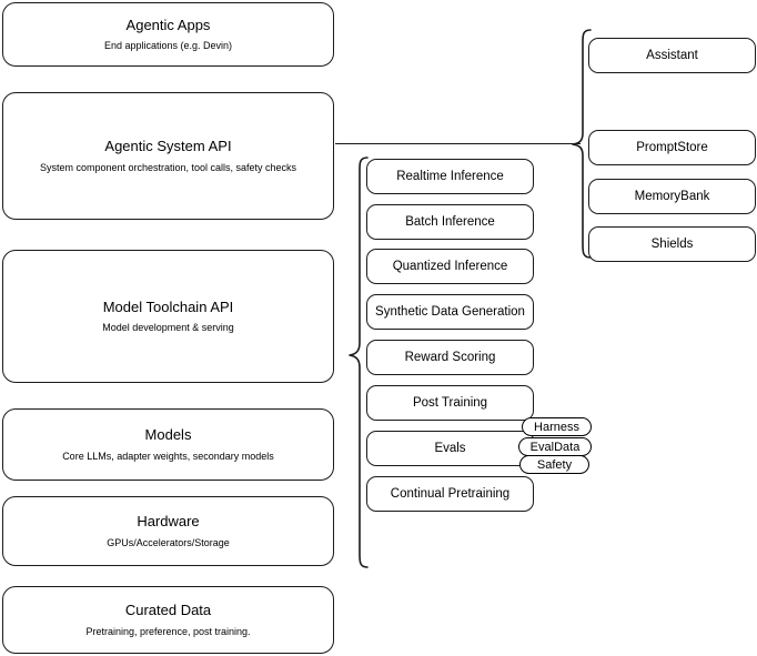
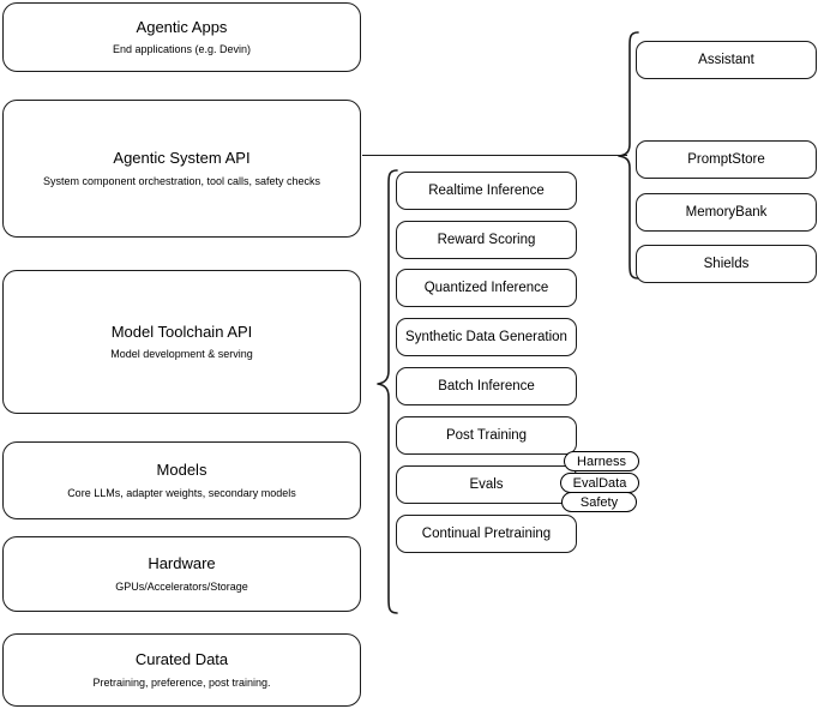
  Agentic Apps
  End applications (e.g. Devin)
  Agentic System API
  System component orchestration, tool calls, safety checks
  Model Toolchain API
  Model development & serving
  Models
  Core LLMs, adapter weights, secondary models
  Hardware
  GPUs/Accelerators/Storage
  Curated Data
  Pretraining, preference, post training.
  Realtime Inference
- Batch Inference
+ Reward Scoring
  Quantized Inference
  Synthetic Data Generation
- Reward Scoring
+ Batch Inference
  Post Training
  Evals
  Continual Pretraining
  Harness
  EvalData
  Safety
  Assistant
  PromptStore
  MemoryBank
  Shields
